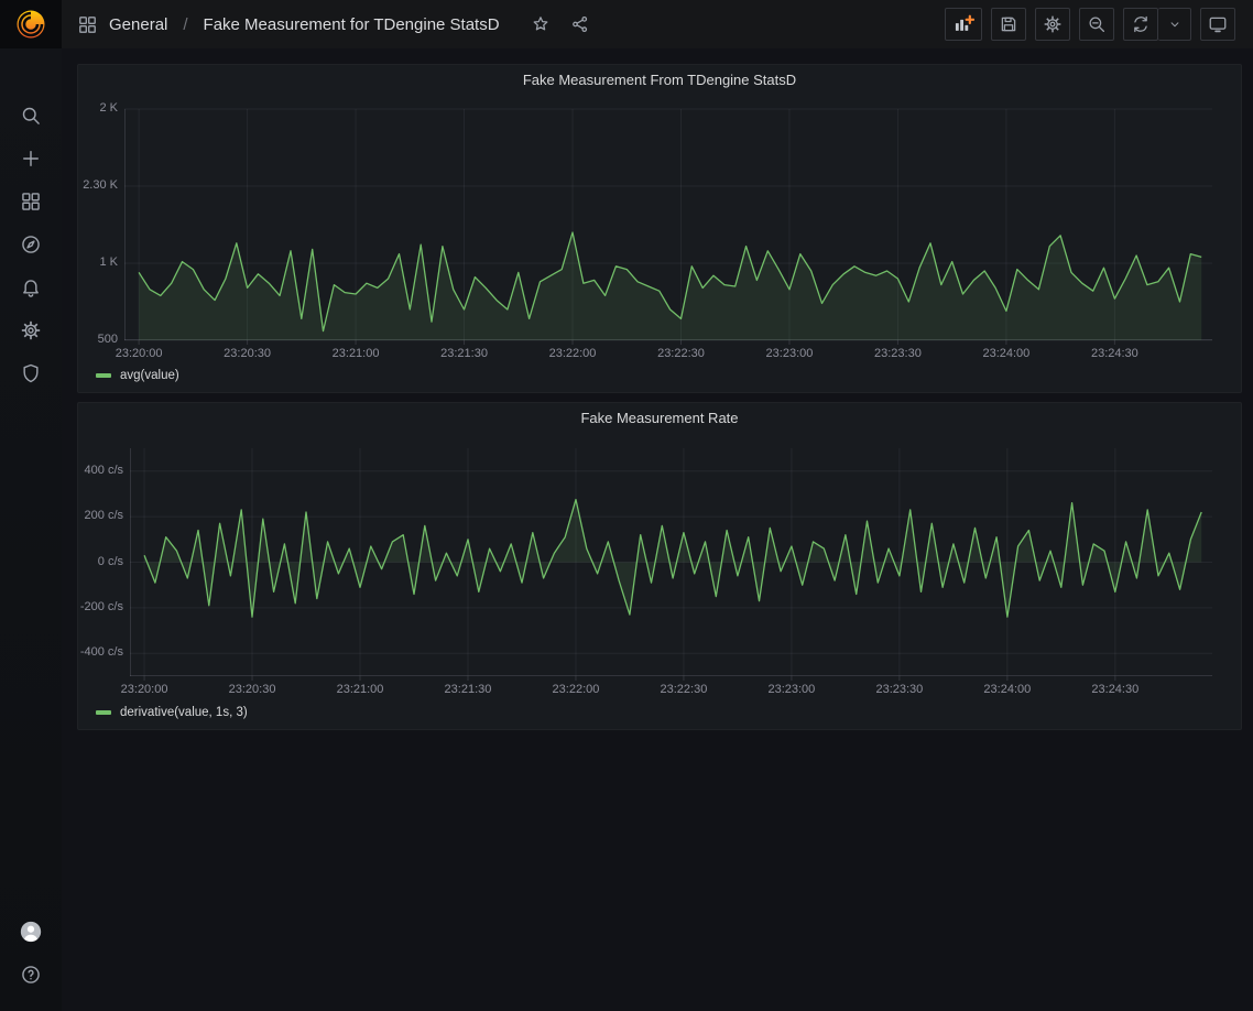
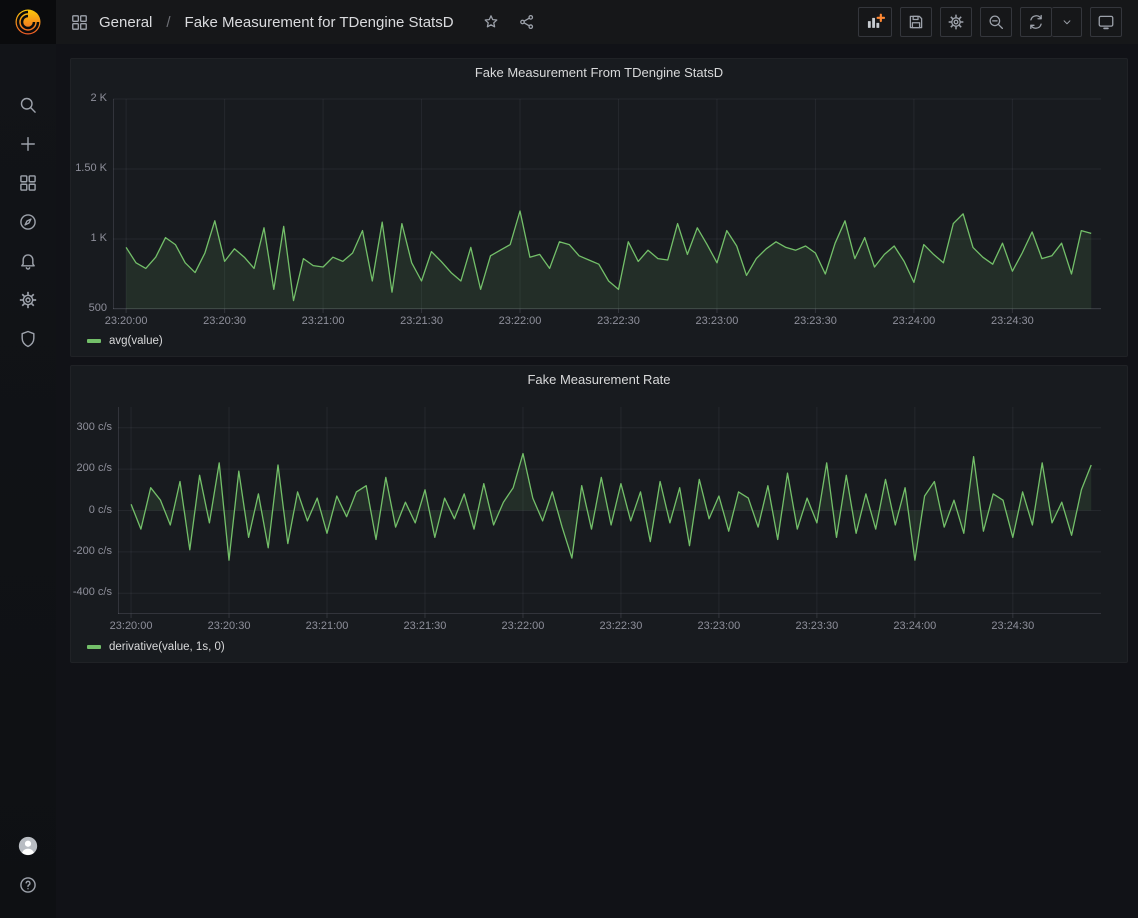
  General
  /
  Fake Measurement for TDengine StatsD
  Fake Measurement From TDengine StatsD
  2 K
- 2.30 K
+ 1.50 K
  1 K
  500
  23:20:00
  23:20:30
  23:21:00
  23:21:30
  23:22:00
  23:22:30
  23:23:00
  23:23:30
  23:24:00
  23:24:30
  avg(value)
  Fake Measurement Rate
- 400 c/s
+ 300 c/s
  200 c/s
  0 c/s
  -200 c/s
  -400 c/s
  23:20:00
  23:20:30
  23:21:00
  23:21:30
  23:22:00
  23:22:30
  23:23:00
  23:23:30
  23:24:00
  23:24:30
- derivative(value, 1s, 3)
+ derivative(value, 1s, 0)
